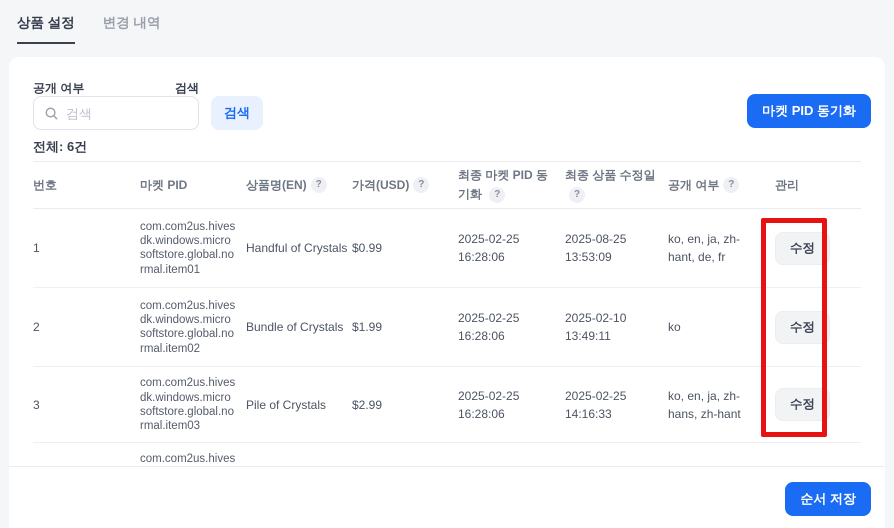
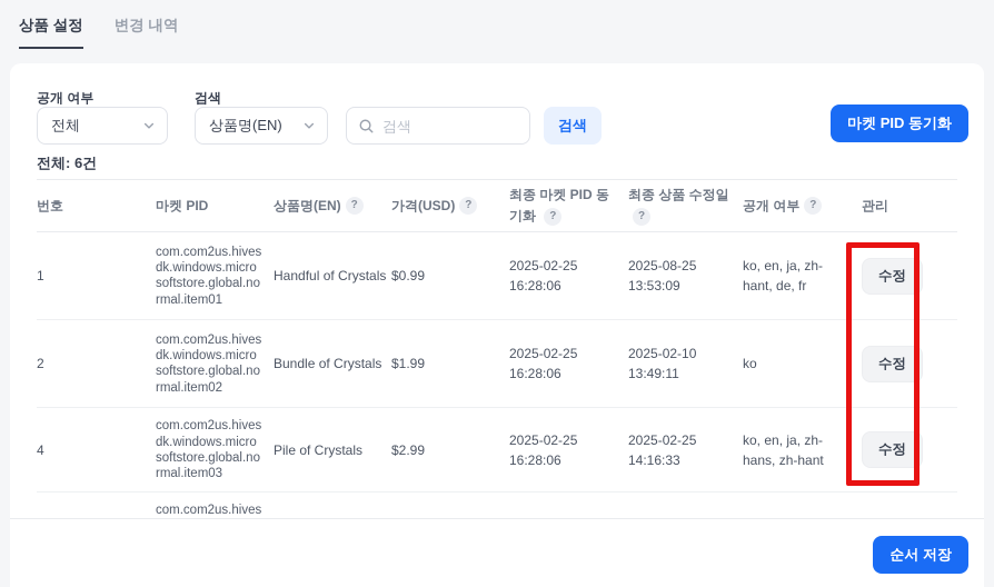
  상품 설정
  변경 내역
  공개 여부
  검색
+ 전체
+ 상품명(EN)
  검색
  검색
  마켓 PID 동기화
  전체: 6건
  번호	마켓 PID	상품명(EN) ?	가격(USD) ?	최종 마켓 PID 동기화 ?	최종 상품 수정일 ?	공개 여부 ?	관리
  1	com.com2us.hivesdk.windows.microsoftstore.global.normal.item01	Handful of Crystals	$0.99	2025-02-25 16:28:06	2025-08-25 13:53:09	ko, en, ja, zh-hant, de, fr	수정
  2	com.com2us.hivesdk.windows.microsoftstore.global.normal.item02	Bundle of Crystals	$1.99	2025-02-25 16:28:06	2025-02-10 13:49:11	ko	수정
- 3	com.com2us.hivesdk.windows.microsoftstore.global.normal.item03	Pile of Crystals	$2.99	2025-02-25 16:28:06	2025-02-25 14:16:33	ko, en, ja, zh-hans, zh-hant	수정
+ 4	com.com2us.hivesdk.windows.microsoftstore.global.normal.item03	Pile of Crystals	$2.99	2025-02-25 16:28:06	2025-02-25 14:16:33	ko, en, ja, zh-hans, zh-hant	수정
  	com.com2us.hives
  순서 저장
